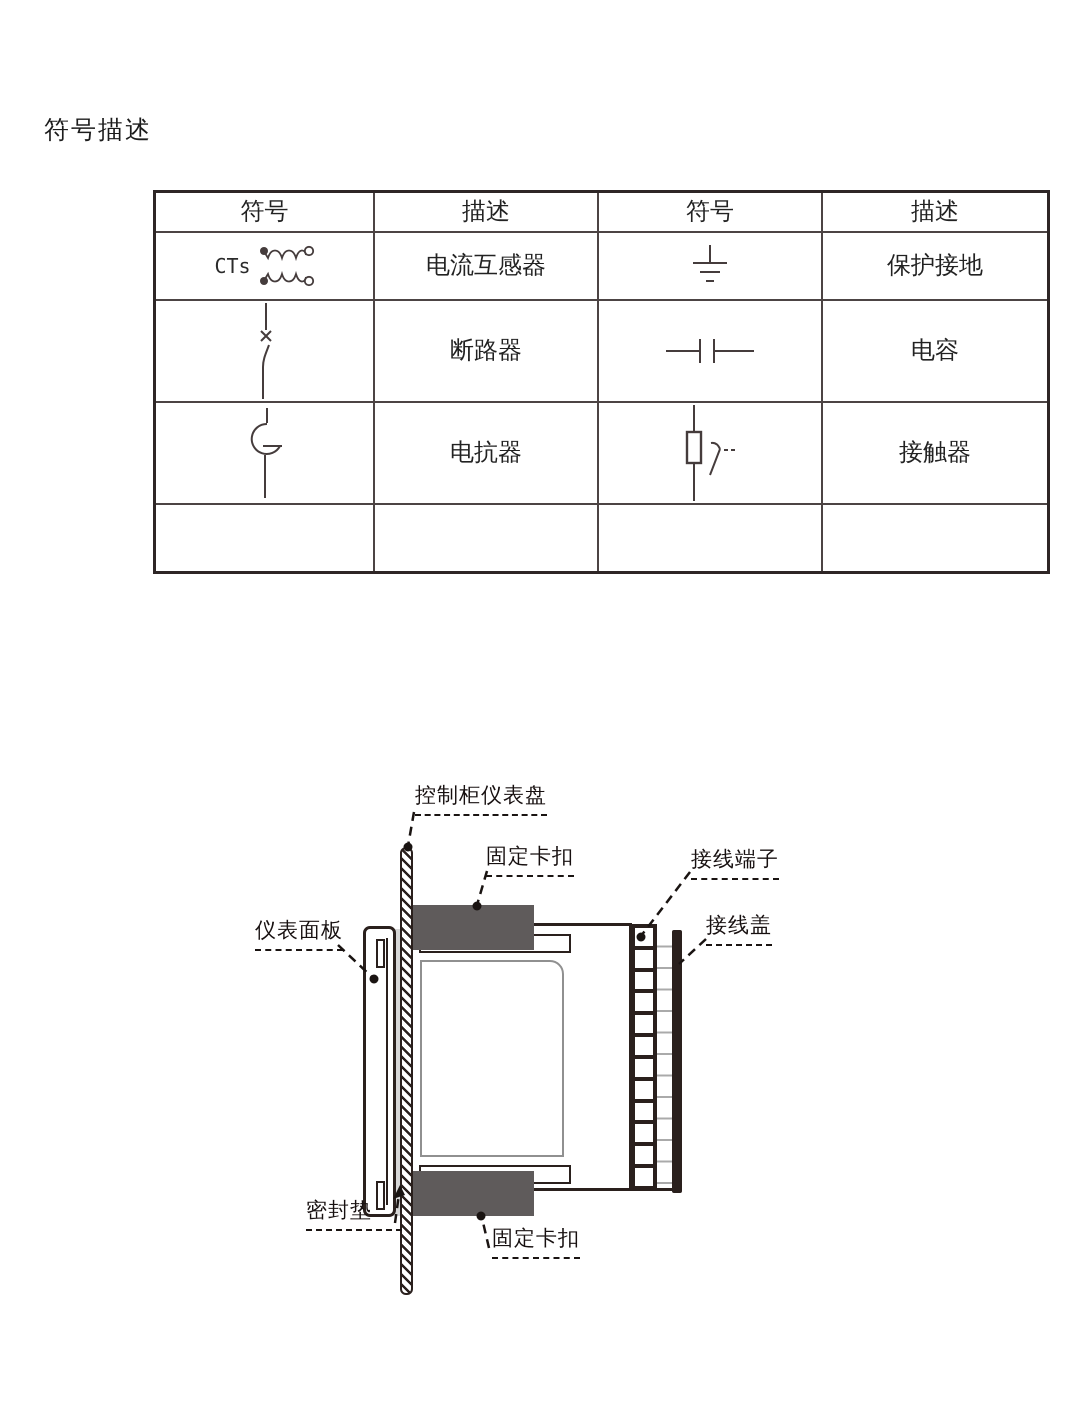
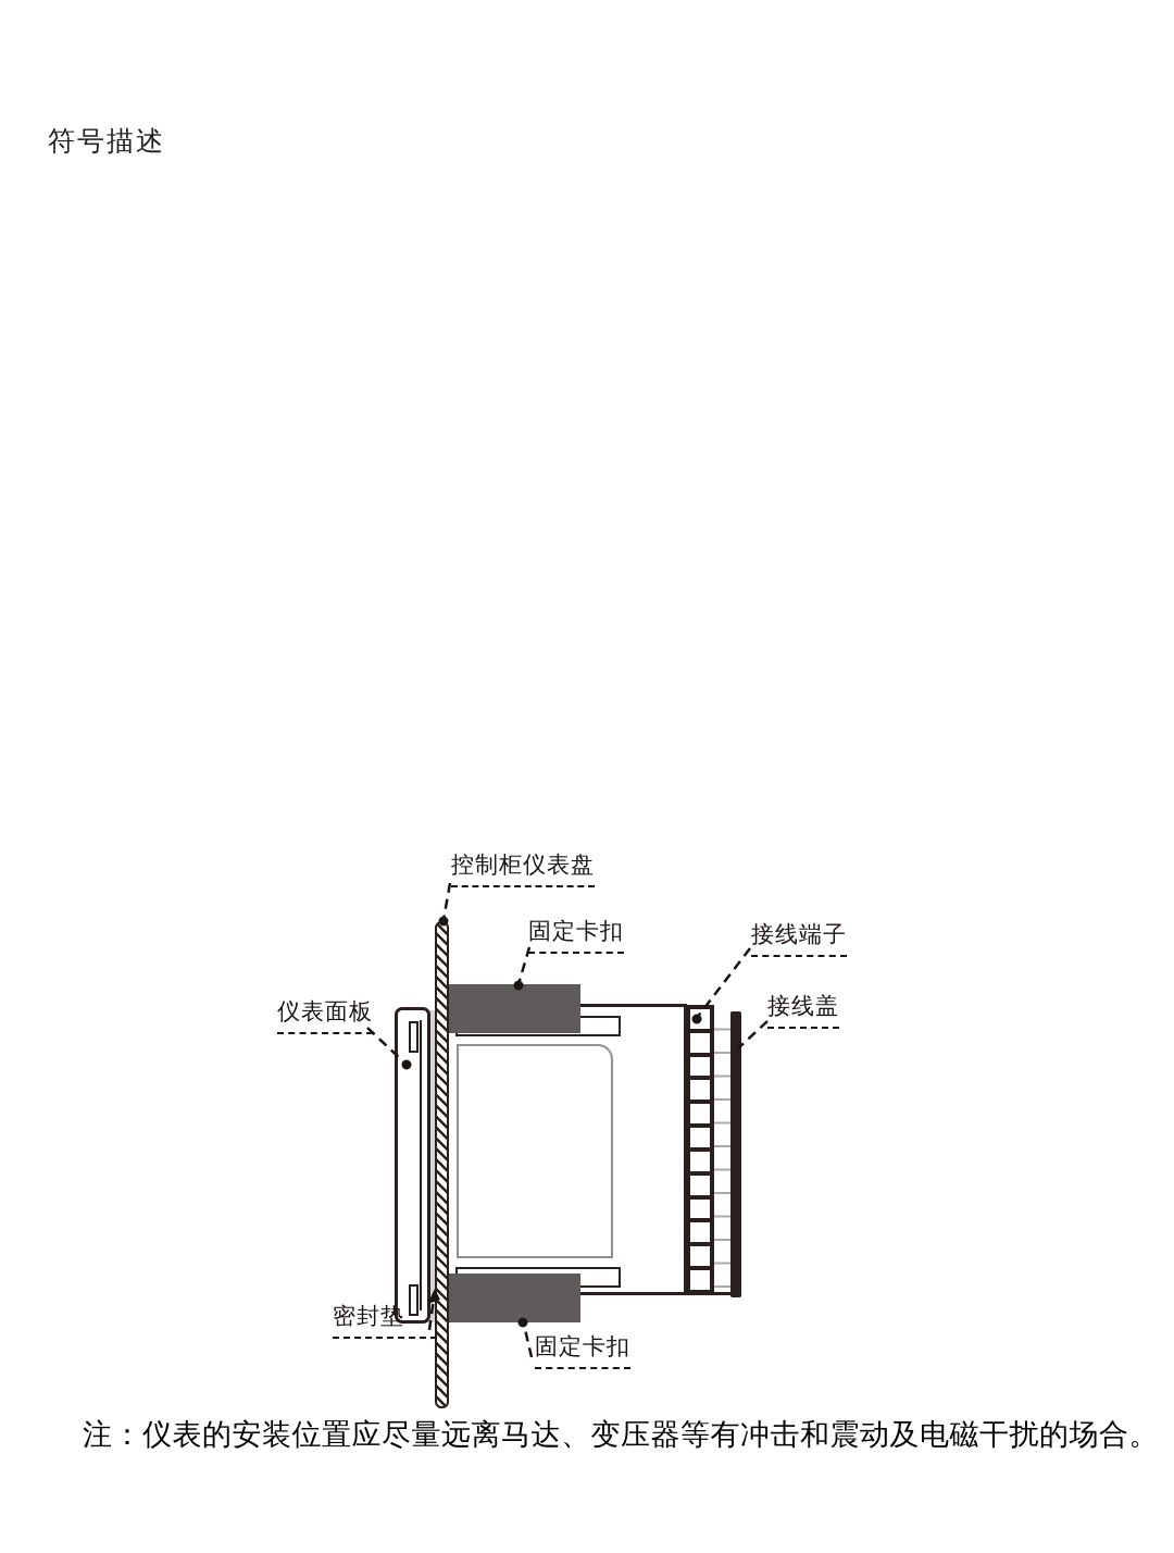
  符号描述
- 符号	描述	符号	描述
- CTs	电流互感器		保护接地
- 	断路器		电容
- 	电抗器		接触器
  控制柜仪表盘
  固定卡扣
  接线端子
  接线盖
  仪表面板
  密封垫
  固定卡扣
+ 注：仪表的安装位置应尽量远离马达、变压器等有冲击和震动及电磁干扰的场合。
